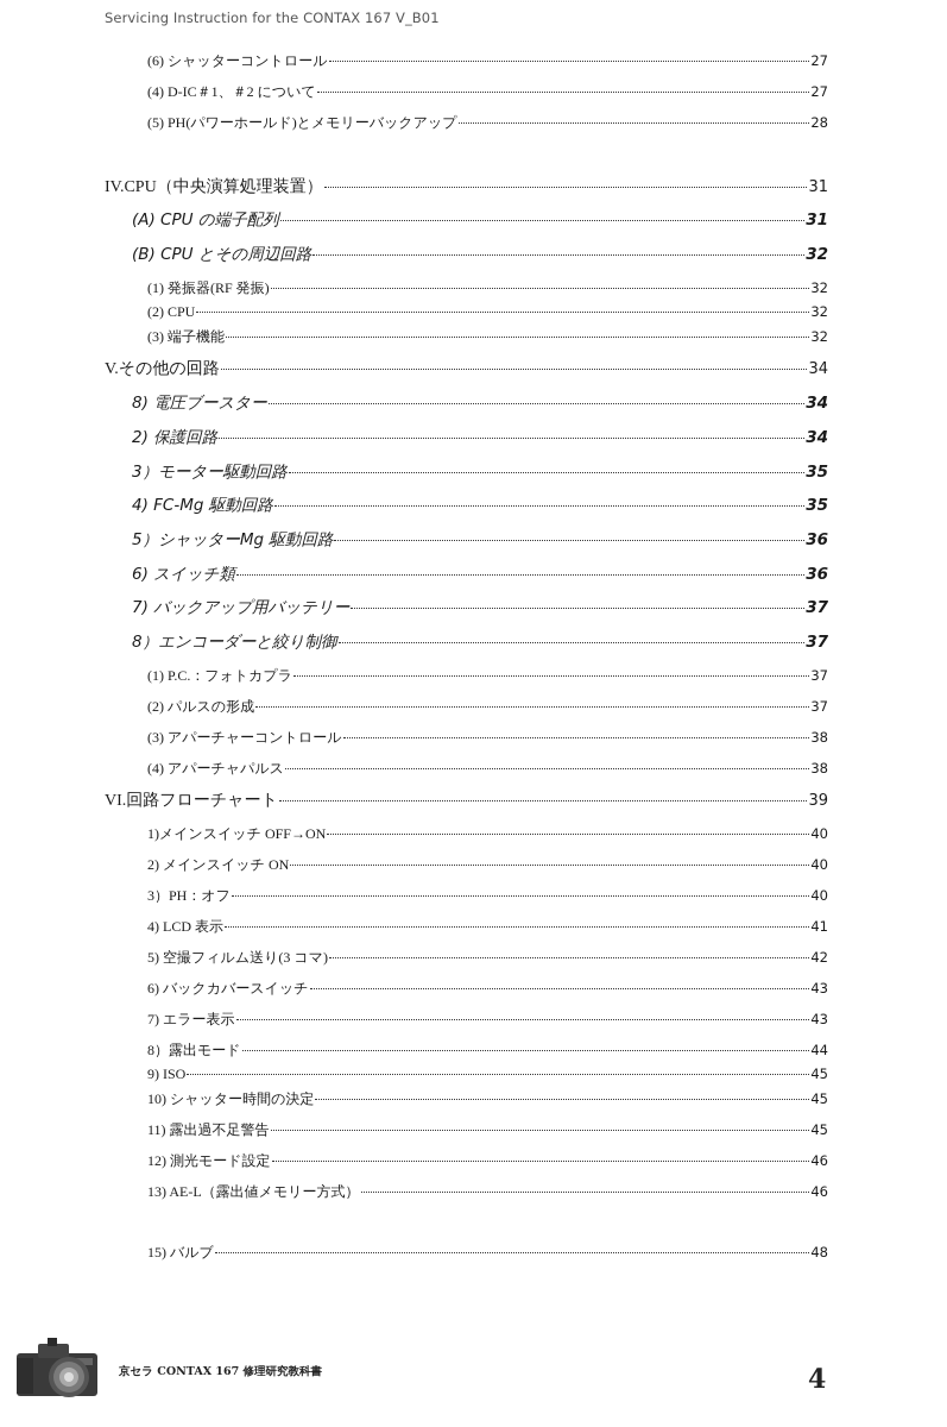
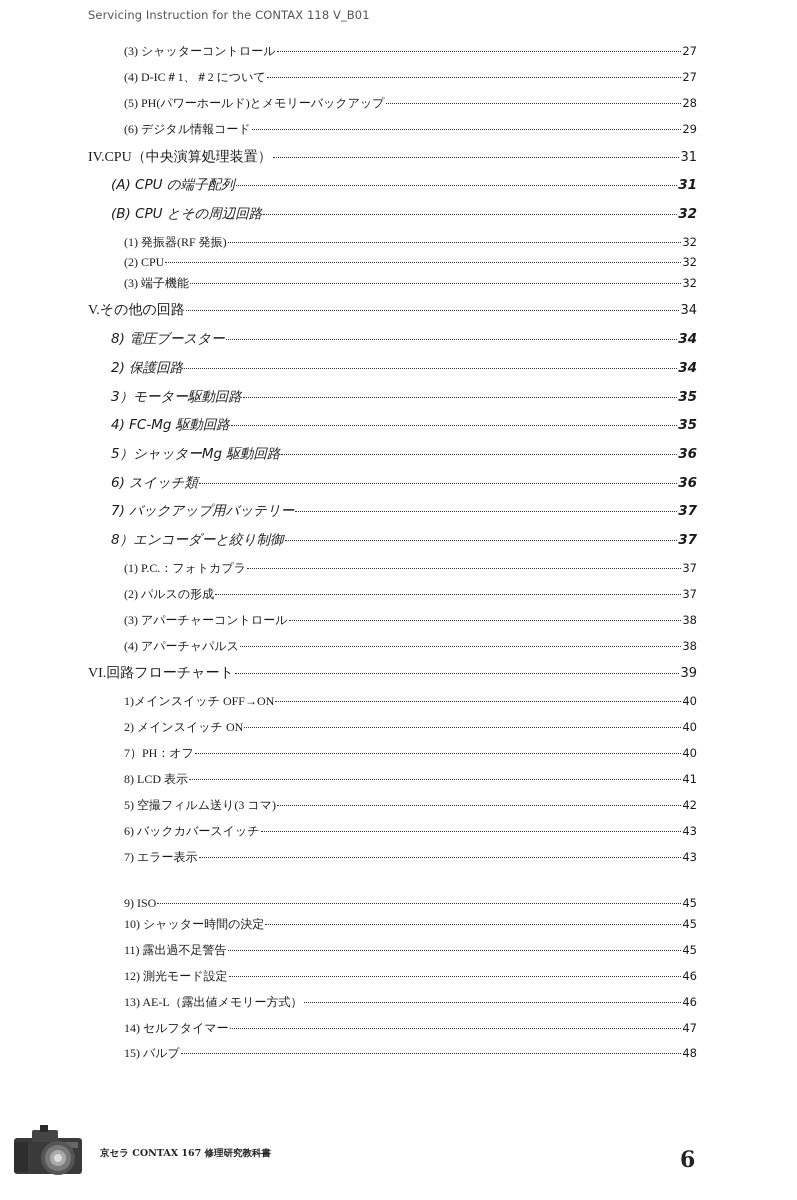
- Servicing Instruction for the CONTAX 167 V_B01
+ Servicing Instruction for the CONTAX 118 V_B01
- (6) シャッターコントロール
+ (3) シャッターコントロール
  27
  (4) D-IC＃1、＃2 について
  27
  (5) PH(パワーホールド)とメモリーバックアップ
  28
+ (6) デジタル情報コード
+ 29
  IV.CPU（中央演算処理装置）
  31
  (A) CPU の端子配列
  31
  (B) CPU とその周辺回路
  32
  (1) 発振器(RF 発振)
  32
  (2) CPU
  32
  (3) 端子機能
  32
  V.その他の回路
  34
  8) 電圧ブースター
  34
  2) 保護回路
  34
  3）モーター駆動回路
  35
  4) FC-Mg 駆動回路
  35
  5）シャッターMg 駆動回路
  36
  6) スイッチ類
  36
  7) バックアップ用バッテリー
  37
  8）エンコーダーと絞り制御
  37
  (1) P.C.：フォトカプラ
  37
  (2) パルスの形成
  37
  (3) アパーチャーコントロール
  38
  (4) アパーチャパルス
  38
  VI.回路フローチャート
  39
  1)メインスイッチ OFF→ON
  40
  2) メインスイッチ ON
  40
- 3）PH：オフ
+ 7）PH：オフ
  40
- 4) LCD 表示
+ 8) LCD 表示
  41
  5) 空撮フィルム送り(3 コマ)
  42
  6) バックカバースイッチ
  43
  7) エラー表示
  43
- 8）露出モード
- 44
  9) ISO
  45
  10) シャッター時間の決定
  45
  11) 露出過不足警告
  45
  12) 測光モード設定
  46
  13) AE-L（露出値メモリー方式）
  46
+ 14) セルフタイマー
+ 47
  15) バルブ
  48
  京セラ CONTAX 167 修理研究教科書
- 4
+ 6
